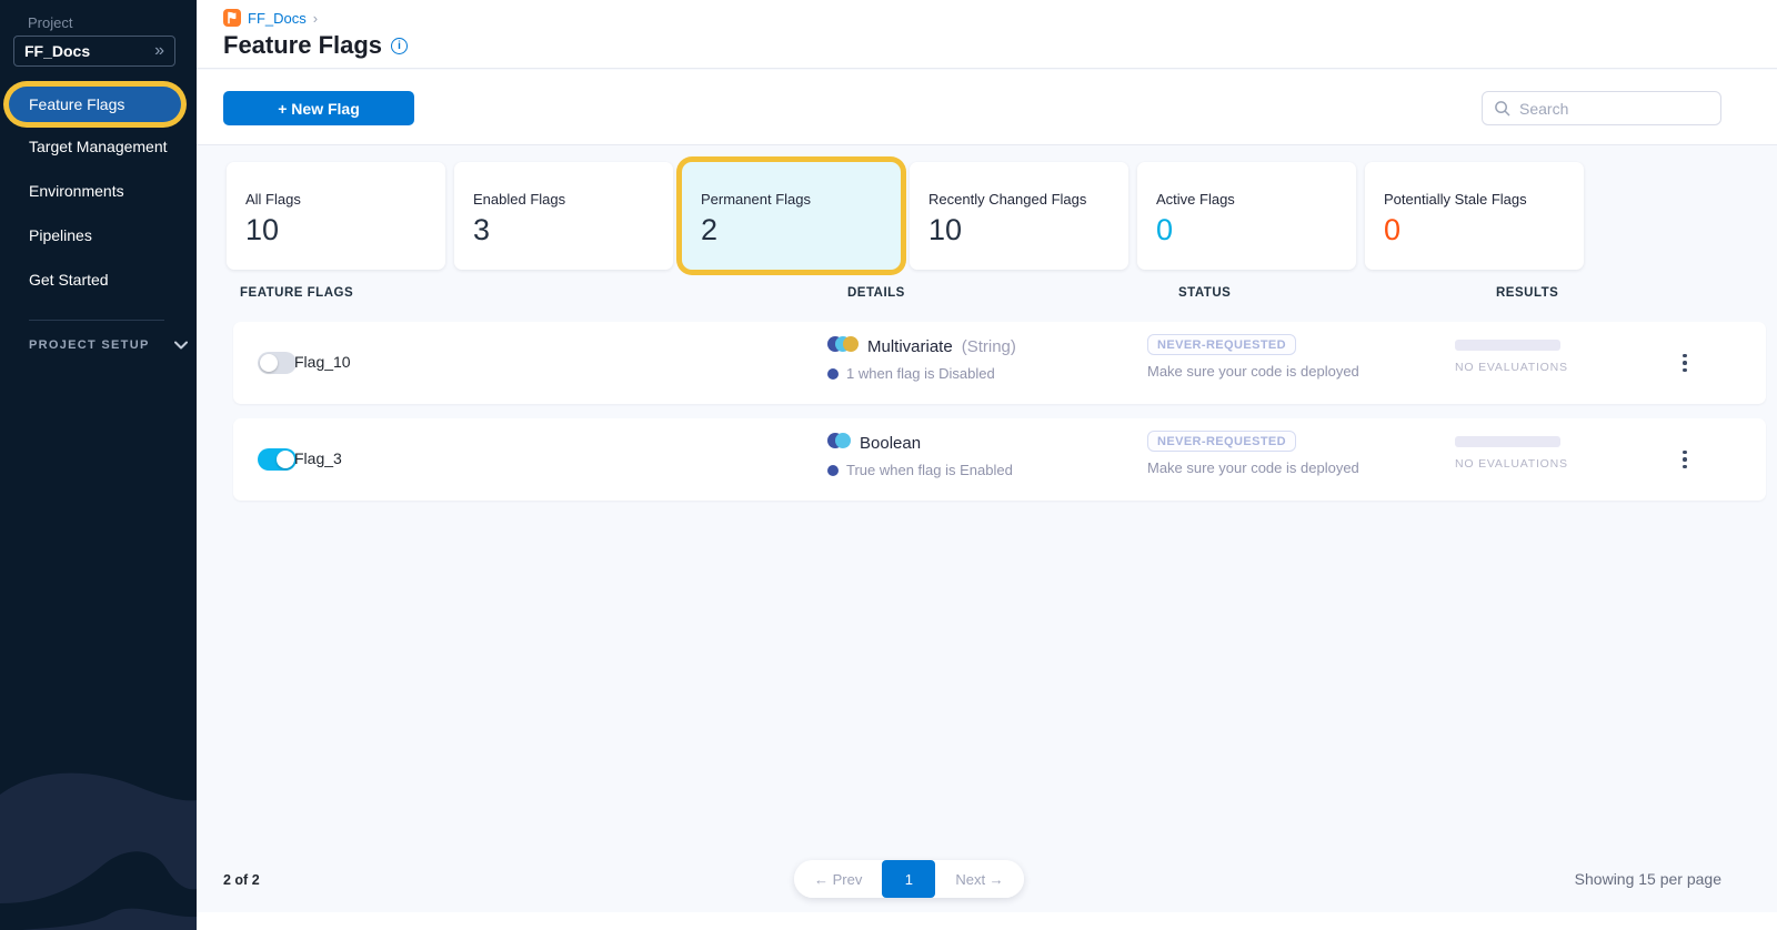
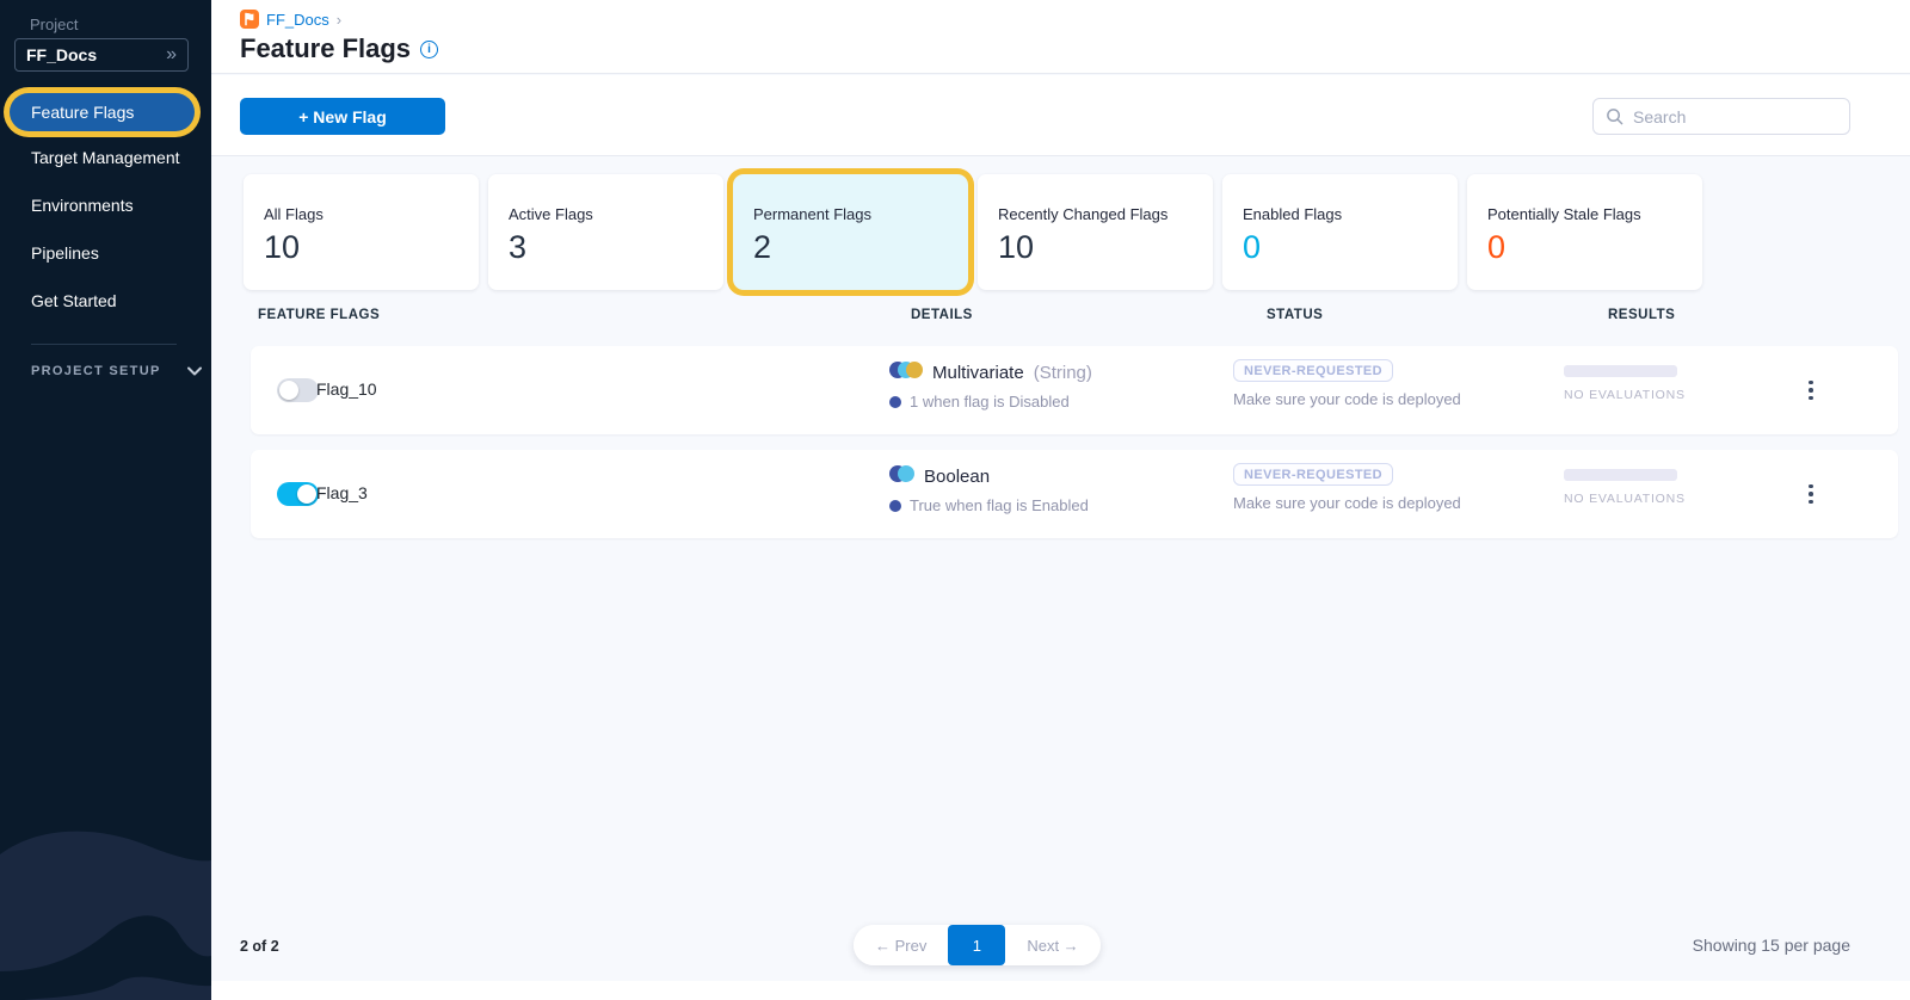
  Project
  FF_Docs
  »
  Feature Flags
  Target Management
  Environments
  Pipelines
  Get Started
  PROJECT SETUP
  FF_Docs
  ›
  Feature Flags
  i
  + New Flag
  Search
  All Flags
  10
- Enabled Flags
+ Active Flags
  3
  Permanent Flags
  2
  Recently Changed Flags
  10
- Active Flags
+ Enabled Flags
  0
  Potentially Stale Flags
  0
  FEATURE FLAGS
  DETAILS
  STATUS
  RESULTS
  Flag_10
  Multivariate
  (String)
  1 when flag is Disabled
  NEVER-REQUESTED
  Make sure your code is deployed
  NO EVALUATIONS
  Flag_3
  Boolean
  True when flag is Enabled
  NEVER-REQUESTED
  Make sure your code is deployed
  NO EVALUATIONS
  2 of 2
  ← Prev
  1
  Next →
  Showing 15 per page
